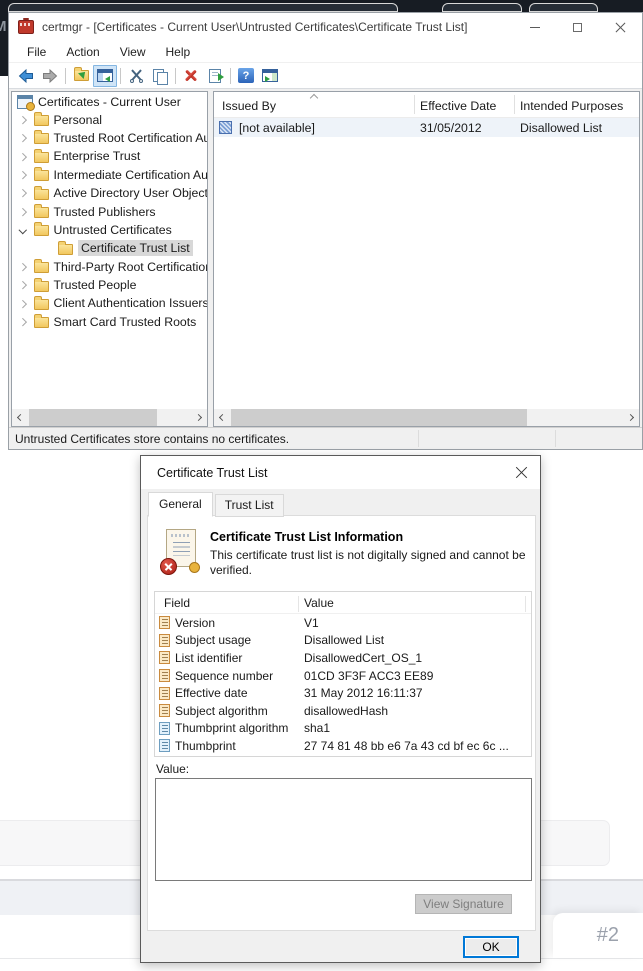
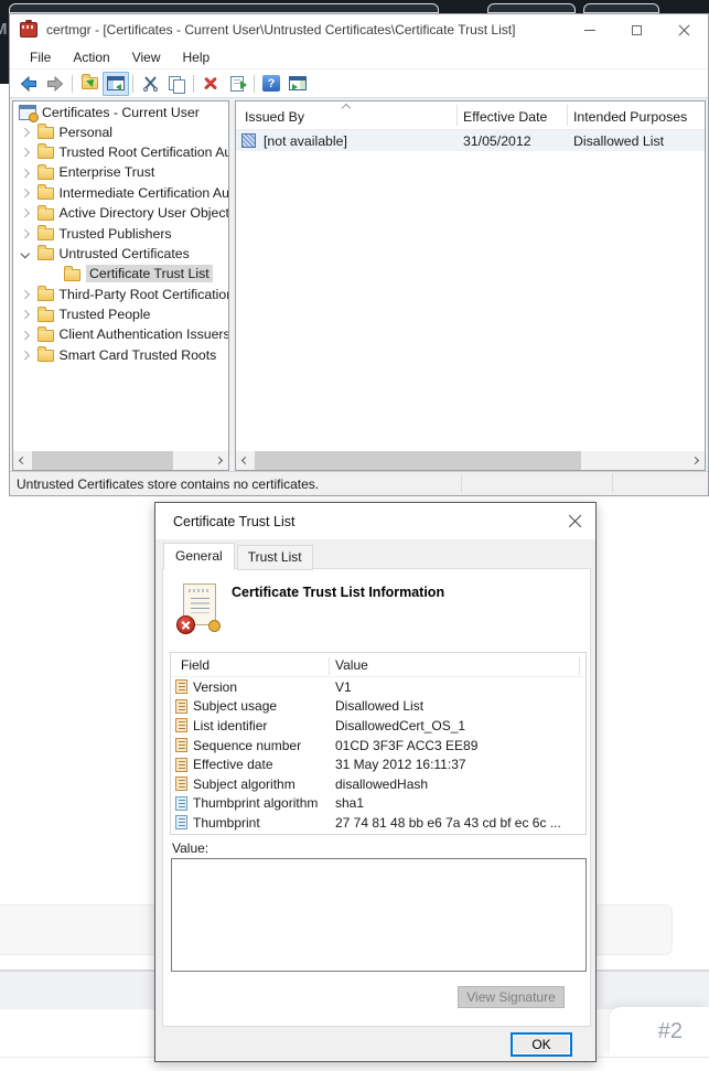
  M
  #2
  certmgr - [Certificates - Current User\Untrusted Certificates\Certificate Trust List]
  File
  Action
  View
  Help
  ?
  Certificates - Current User
  Personal
  Trusted Root Certification Au
  Enterprise Trust
  Intermediate Certification Au
  Active Directory User Object
  Trusted Publishers
  Untrusted Certificates
  Certificate Trust List
  Third-Party Root Certificatio
  Trusted People
  Client Authentication Issuers
  Smart Card Trusted Roots
  Issued By
  Effective Date
  Intended Purposes
  [not available]
  31/05/2012
  Disallowed List
  Untrusted Certificates store contains no certificates.
  Certificate Trust List
  General
  Trust List
  Certificate Trust List Information
- This certificate trust list is not digitally signed and cannot be verified.
  Field
  Value
  Version
  V1
  Subject usage
  Disallowed List
  List identifier
  DisallowedCert_OS_1
  Sequence number
  01CD 3F3F ACC3 EE89
  Effective date
  31 May 2012 16:11:37
  Subject algorithm
  disallowedHash
  Thumbprint algorithm
  sha1
  Thumbprint
  27 74 81 48 bb e6 7a 43 cd bf ec 6c ...
  Value:
  View Signature
  OK
